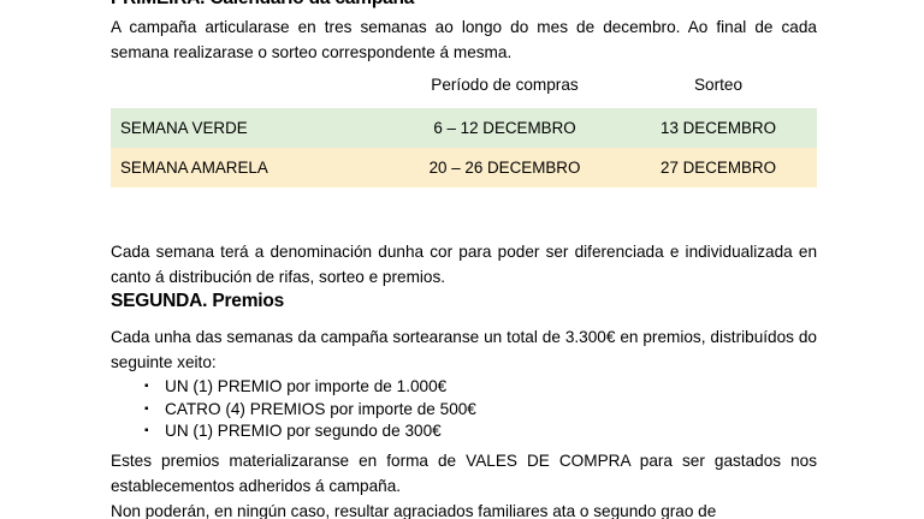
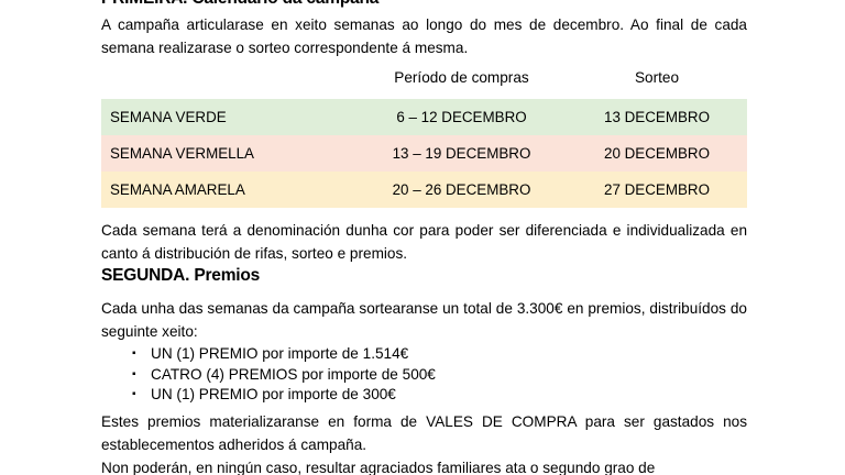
- A campaña articularase en tres semanas ao longo do mes de decembro. Ao final de cada semana realizarase o sorteo correspondente á mesma.
+ A campaña articularase en xeito semanas ao longo do mes de decembro. Ao final de cada semana realizarase o sorteo correspondente á mesma.
  	Período de compras	Sorteo
  SEMANA VERDE	6 – 12 DECEMBRO	13 DECEMBRO
+ SEMANA VERMELLA	13 – 19 DECEMBRO	20 DECEMBRO
  SEMANA AMARELA	20 – 26 DECEMBRO	27 DECEMBRO
  Cada semana terá a denominación dunha cor para poder ser diferenciada e individualizada en canto á distribución de rifas, sorteo e premios.
  SEGUNDA. Premios
  Cada unha das semanas da campaña sortearanse un total de 3.300€ en premios, distribuídos do seguinte xeito:
  ▪
- UN (1) PREMIO por importe de 1.000€
+ UN (1) PREMIO por importe de 1.514€
  ▪
  CATRO (4) PREMIOS por importe de 500€
  ▪
- UN (1) PREMIO por segundo de 300€
+ UN (1) PREMIO por importe de 300€
  Estes premios materializaranse en forma de VALES DE COMPRA para ser gastados nos establecementos adheridos á campaña.
  Non poderán, en ningún caso, resultar agraciados familiares ata o segundo grao de
